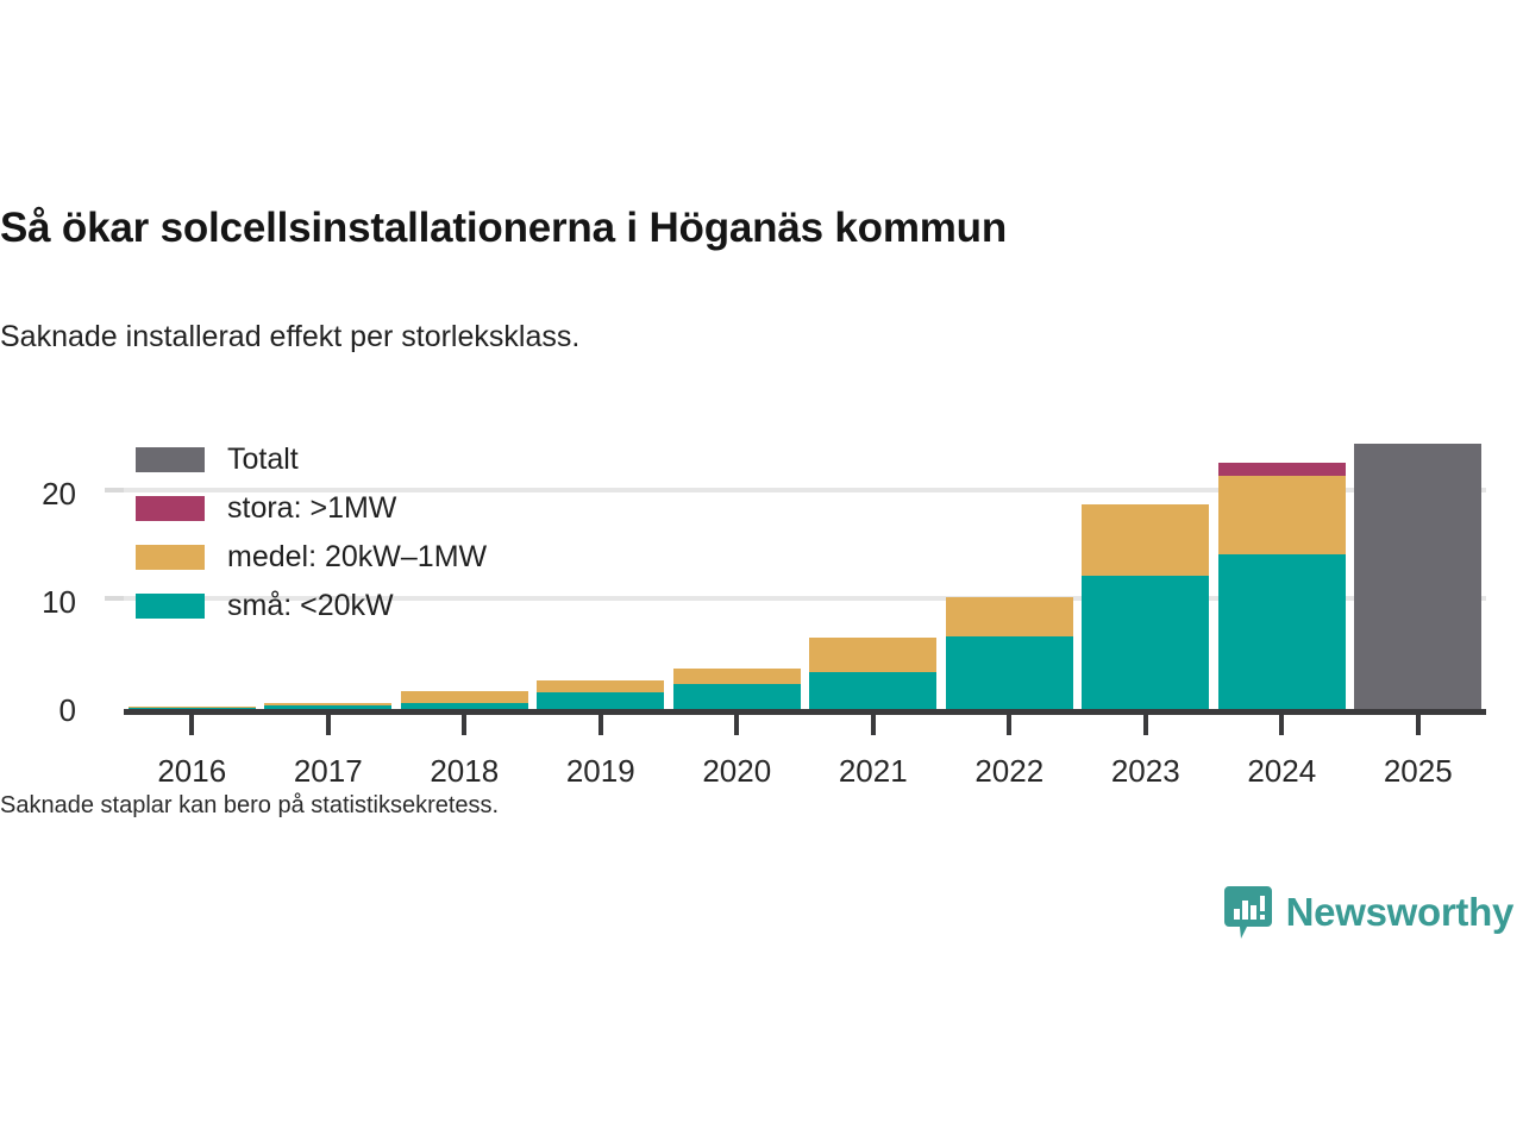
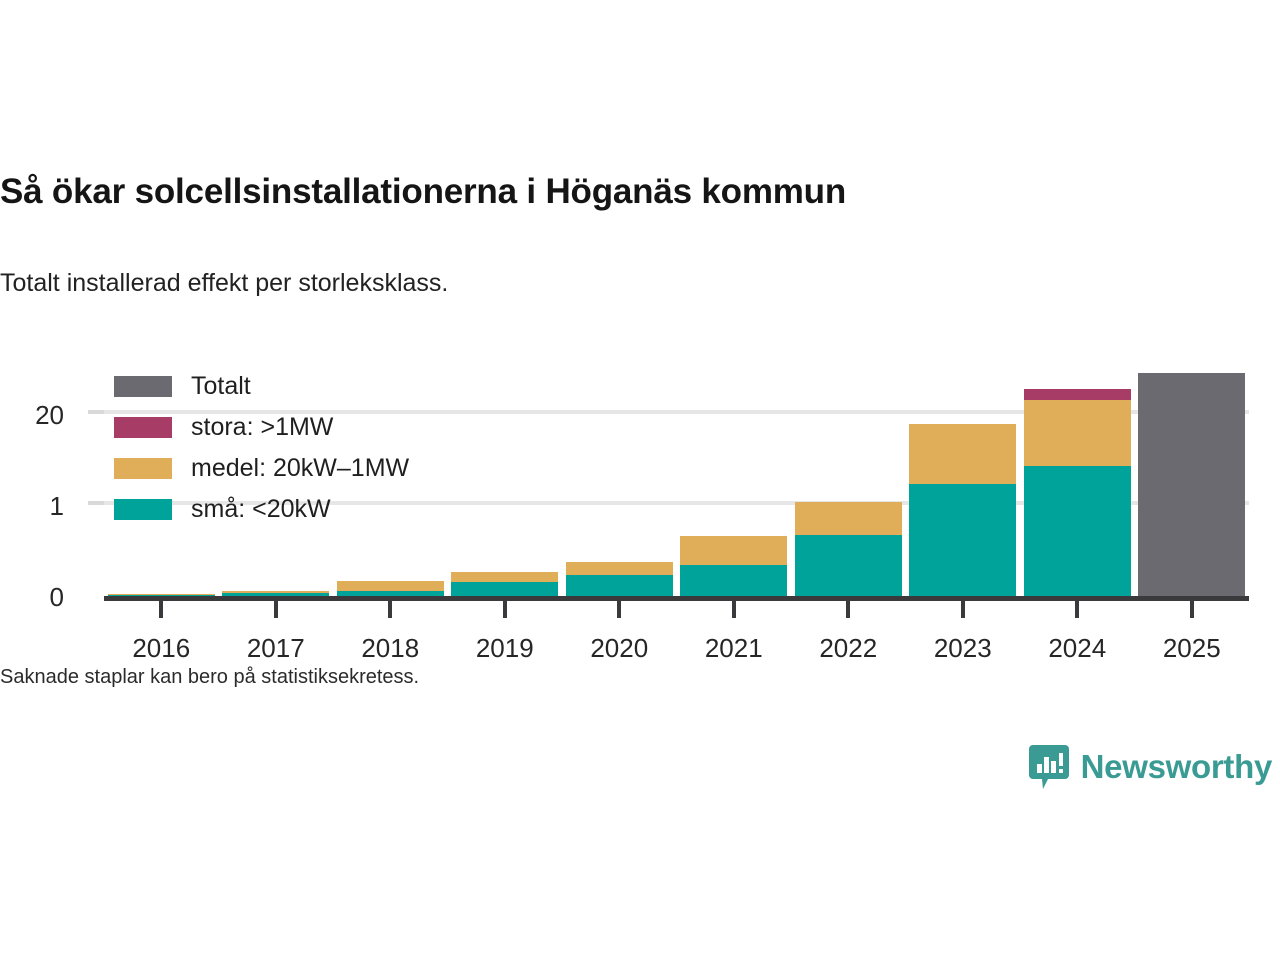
  Så ökar solcellsinstallationerna i Höganäs kommun
- Saknade installerad effekt per storleksklass.
+ Totalt installerad effekt per storleksklass.
  0
- 10
+ 1
  20
  2016
  2017
  2018
  2019
  2020
  2021
  2022
  2023
  2024
  2025
  Totalt
  stora: >1MW
  medel: 20kW–1MW
  små: <20kW
  Saknade staplar kan bero på statistiksekretess.
  Newsworthy
